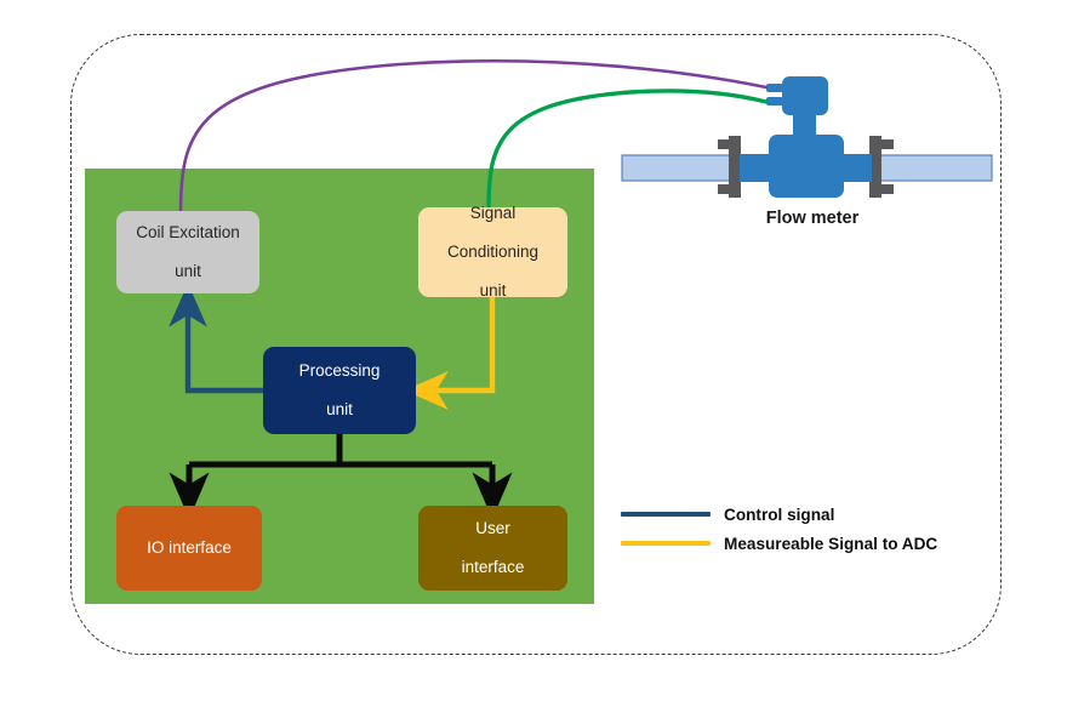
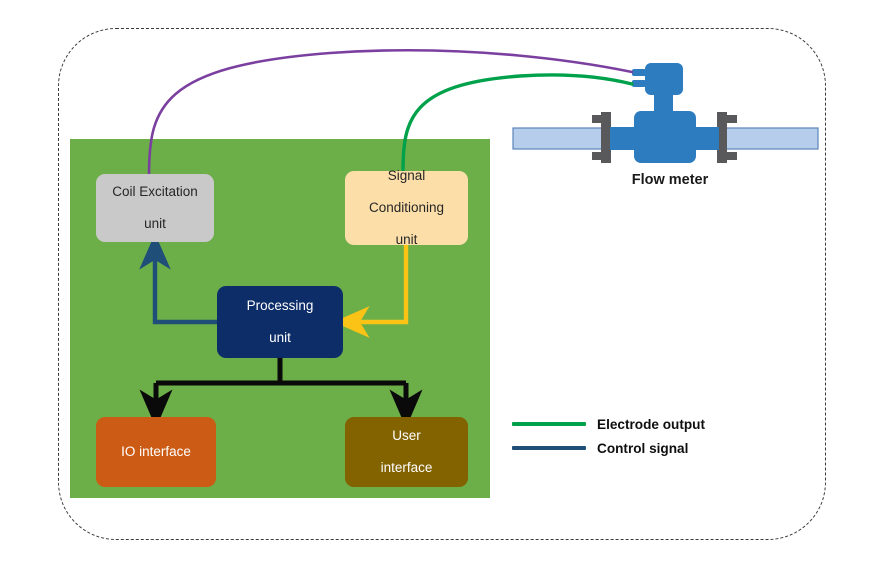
  Coil Excitation
  unit
  Signal
  Conditioning
  unit
  Processing
  unit
  IO interface
  User
  interface
  Flow meter
+ Electrode output
  Control signal
- Measureable Signal to ADC
